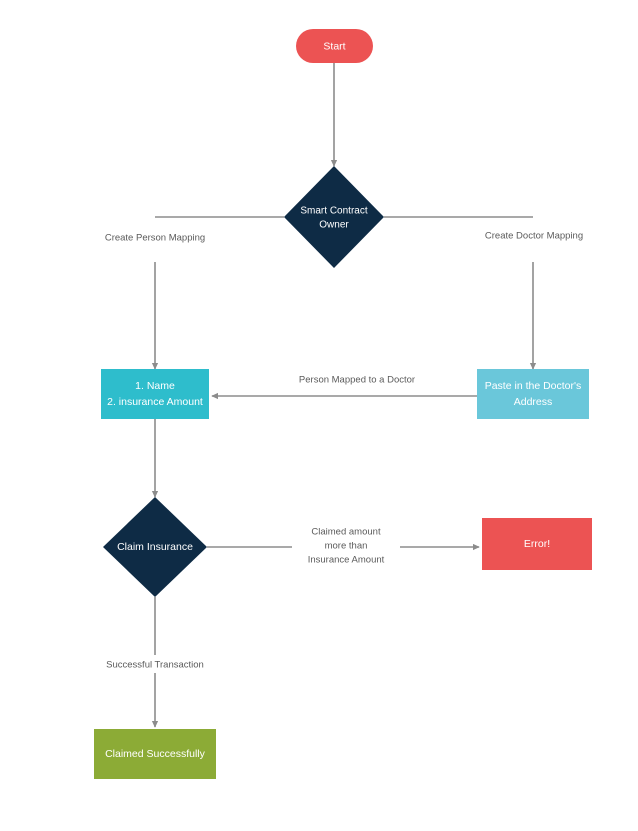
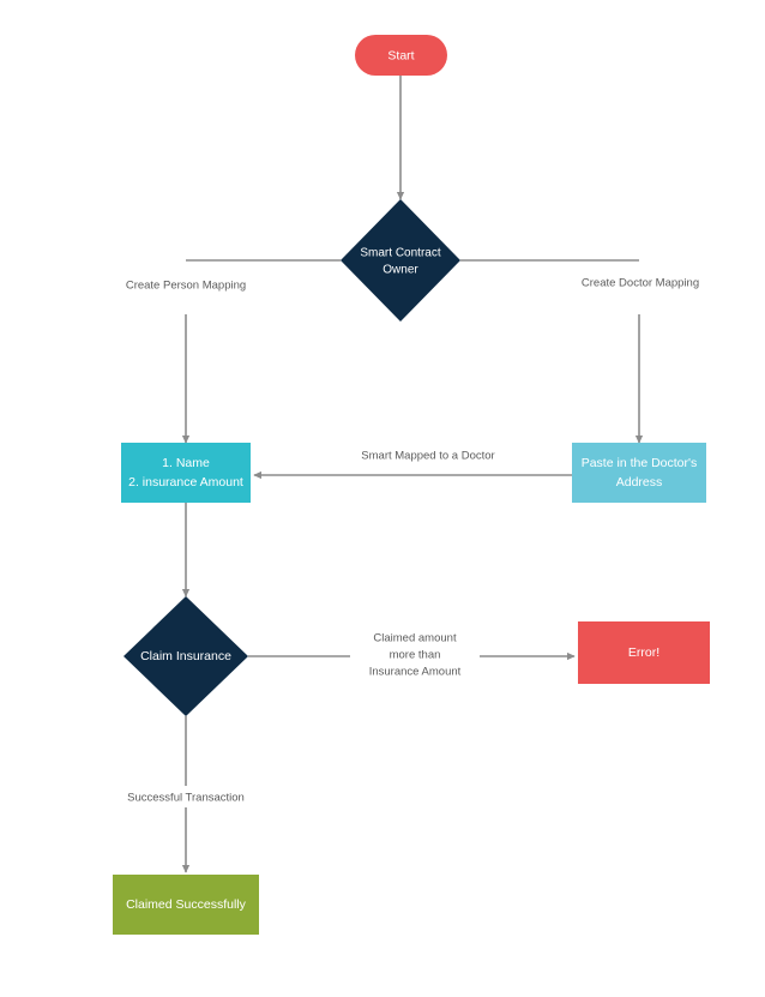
  Start
  Smart Contract
  Owner
  1. Name
  2. insurance Amount
  Paste in the Doctor's
  Address
  Claim Insurance
  Error!
  Claimed Successfully
  Create Person Mapping
  Create Doctor Mapping
- Person Mapped to a Doctor
+ Smart Mapped to a Doctor
  Claimed amount
  more than
  Insurance Amount
  Successful Transaction
